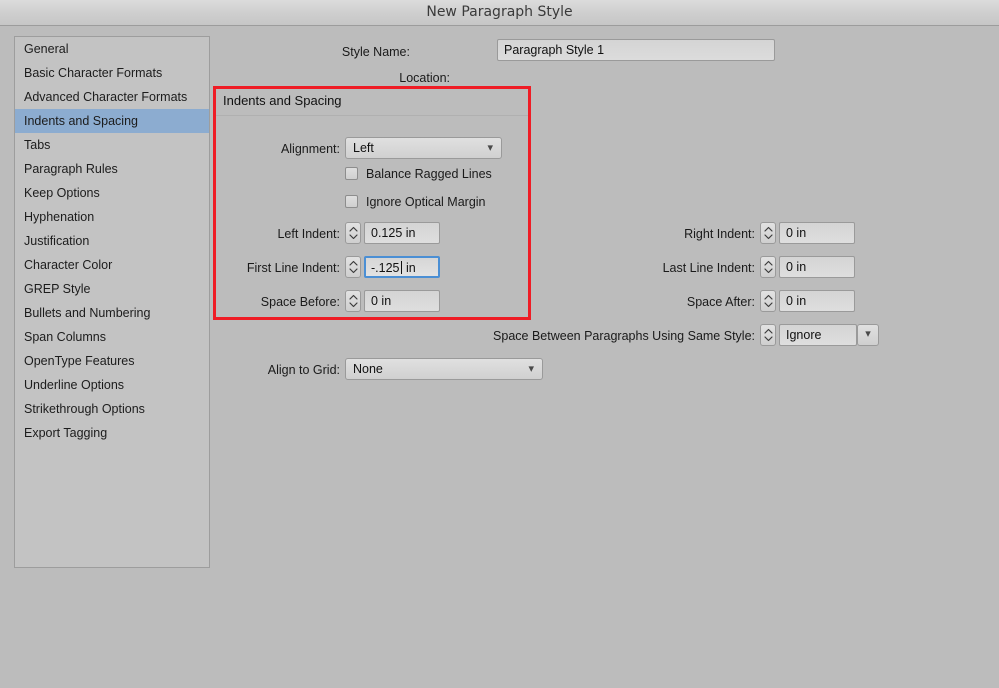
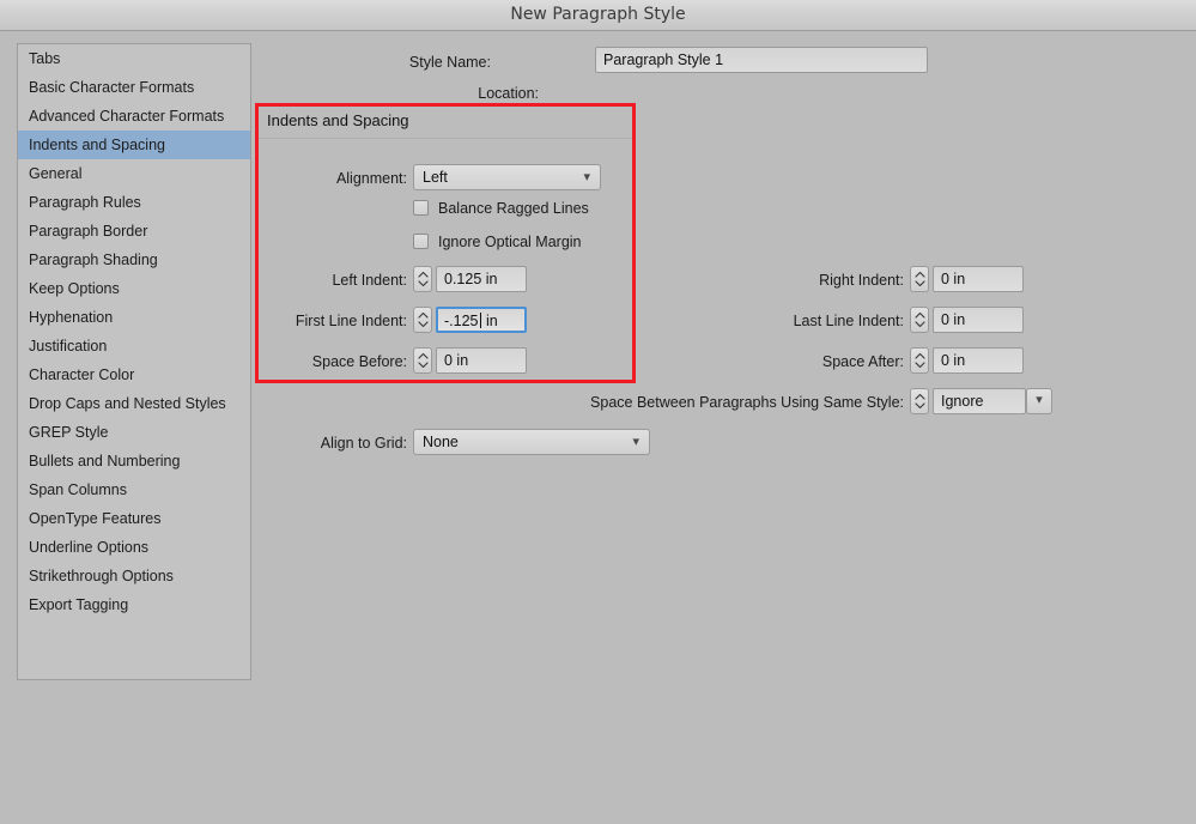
  New Paragraph Style
- General
+ Tabs
  Basic Character Formats
  Advanced Character Formats
  Indents and Spacing
- Tabs
+ General
  Paragraph Rules
+ Paragraph Border
+ Paragraph Shading
  Keep Options
  Hyphenation
  Justification
  Character Color
+ Drop Caps and Nested Styles
  GREP Style
  Bullets and Numbering
  Span Columns
  OpenType Features
  Underline Options
  Strikethrough Options
  Export Tagging
  Style Name:
  Paragraph Style 1
  Location:
  Indents and Spacing
  Alignment:
  Left
  ▾
  Balance Ragged Lines
  Ignore Optical Margin
  Left Indent:
  0.125 in
  First Line Indent:
  -.125 in
  Space Before:
  0 in
  Right Indent:
  0 in
  Last Line Indent:
  0 in
  Space After:
  0 in
  Space Between Paragraphs Using Same Style:
  Ignore
  ▾
  Align to Grid:
  None
  ▾
